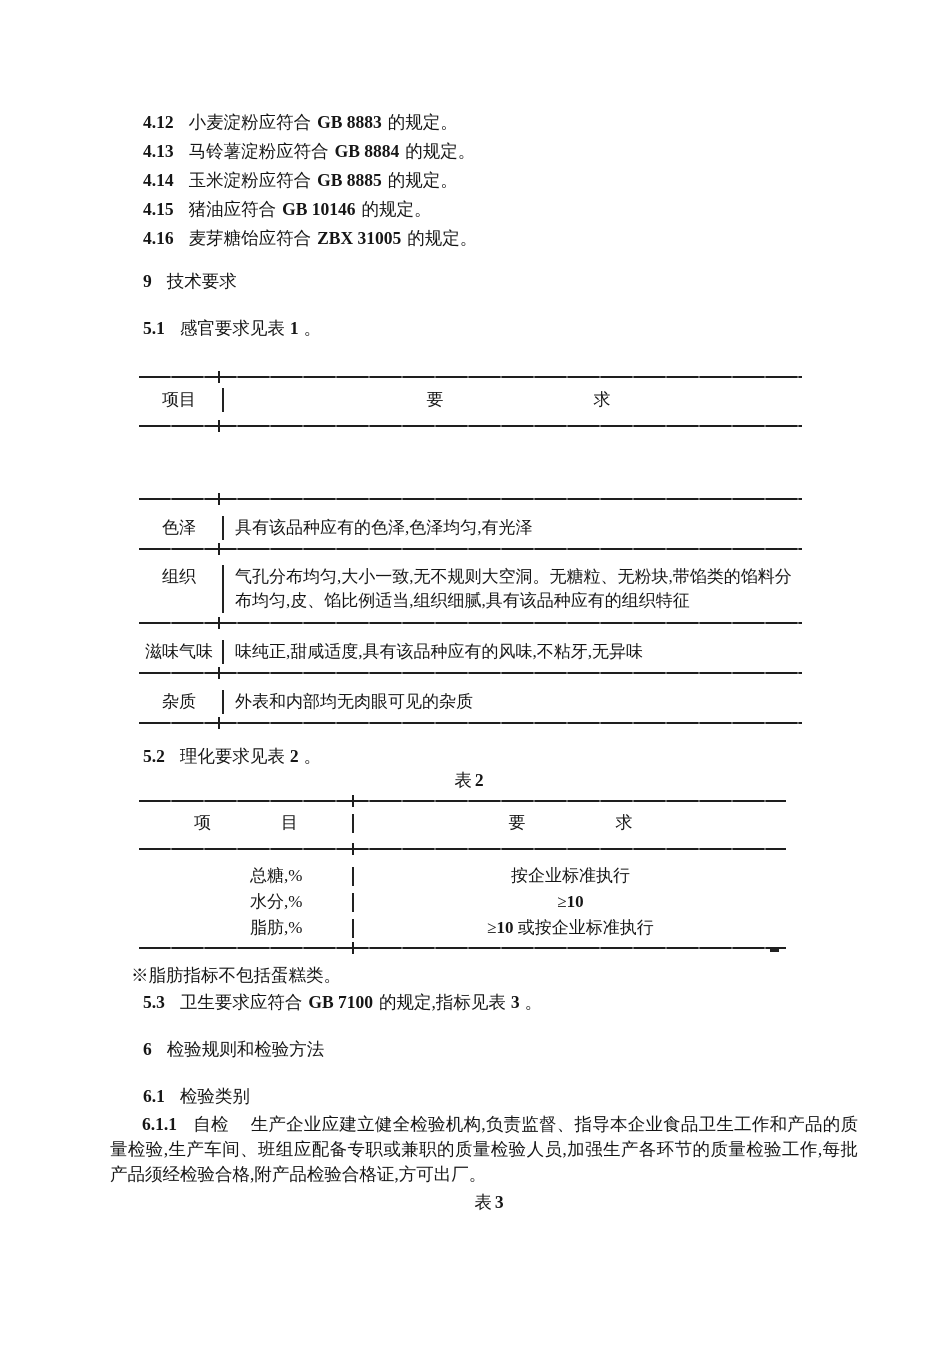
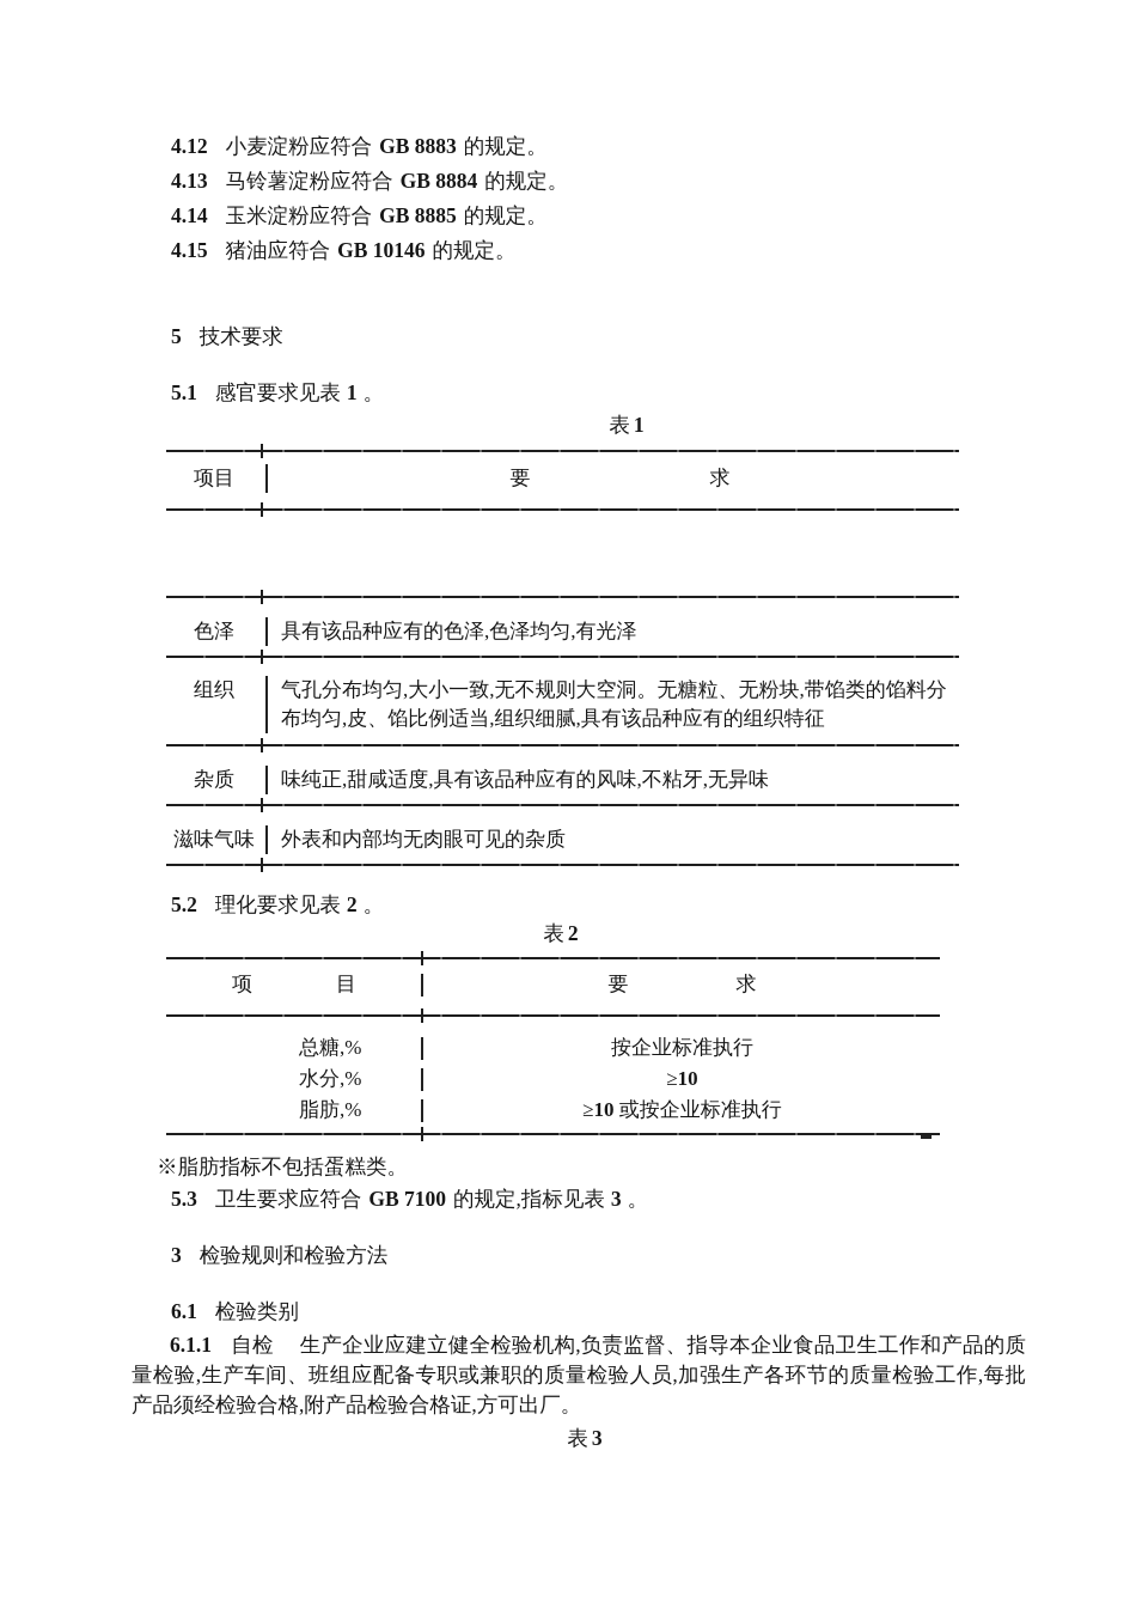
  4.12 小麦淀粉应符合 GB 8883 的规定。
  4.13 马铃薯淀粉应符合 GB 8884 的规定。
  4.14 玉米淀粉应符合 GB 8885 的规定。
  4.15 猪油应符合 GB 10146 的规定。
- 4.16 麦芽糖饴应符合 ZBX 31005 的规定。
- 9 技术要求
+ 5 技术要求
  5.1 感官要求见表 1 。
+ 表 1
  项目
  要
  求
  色泽
  具有该品种应有的色泽,色泽均匀,有光泽
  组织
  气孔分布均匀,大小一致,无不规则大空洞。无糖粒、无粉块,带馅类的馅料分布均匀,皮、馅比例适当,组织细腻,具有该品种应有的组织特征
- 滋味气味
+ 杂质
  味纯正,甜咸适度,具有该品种应有的风味,不粘牙,无异味
- 杂质
+ 滋味气味
  外表和内部均无肉眼可见的杂质
  5.2 理化要求见表 2 。
  表 2
  项
  目
  要
  求
  总糖,%
  按企业标准执行
  水分,%
  ≥10
  脂肪,%
  ≥10 或按企业标准执行
  ※脂肪指标不包括蛋糕类。
  5.3 卫生要求应符合 GB 7100 的规定,指标见表 3 。
- 6 检验规则和检验方法
+ 3 检验规则和检验方法
  6.1 检验类别
  6.1.1 自检 生产企业应建立健全检验机构,负责监督、指导本企业食品卫生工作和产品的质量检验,生产车间、班组应配备专职或兼职的质量检验人员,加强生产各环节的质量检验工作,每批产品须经检验合格,附产品检验合格证,方可出厂。
  表 3
